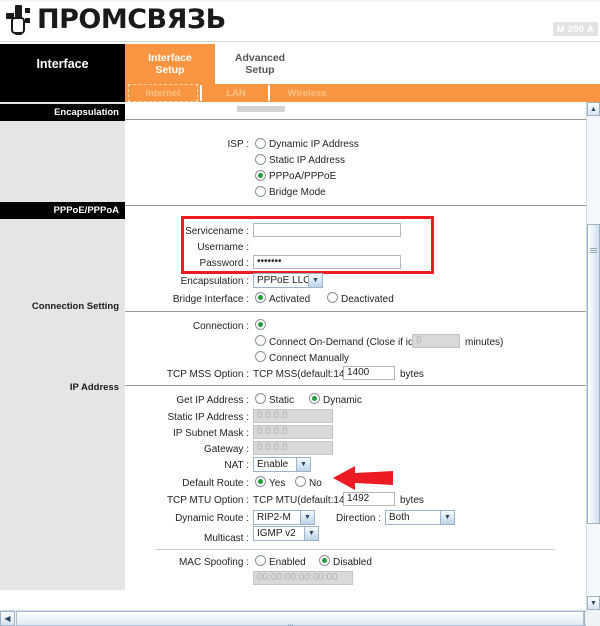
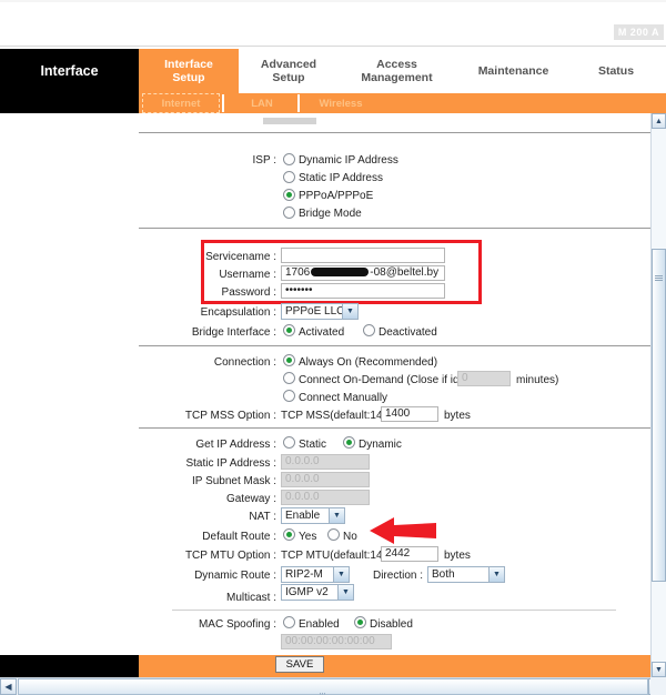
- ПРОМСВЯЗЬ
  M 200 A
  Interface
  Interface
  Setup
  Advanced
  Setup
+ Access
+ Management
+ Maintenance
+ Status
  Internet
  LAN
  Wireless
- Encapsulation
- PPPoE/PPPoA
- Connection Setting
- IP Address
  ISP :
  Dynamic IP Address
  Static IP Address
  PPPoA/PPPoE
  Bridge Mode
  Servicename :
  Username :
+ 1706 -08@beltel.by
  Password :
  •••••••
  Encapsulation :
  PPPoE LLC
  Bridge Interface :
  Activated
  Deactivated
  Connection :
+ Always On (Recommended)
  Connect On-Demand (Close if id
  0
  minutes)
  Connect Manually
  TCP MSS Option :
  TCP MSS(default:14
  1400
  bytes
  Get IP Address :
  Static
  Dynamic
  Static IP Address :
  0.0.0.0
  IP Subnet Mask :
  0.0.0.0
  Gateway :
  0.0.0.0
  NAT :
  Enable
  Default Route :
  Yes
  No
  TCP MTU Option :
  TCP MTU(default:14
- 1492
+ 2442
  bytes
  Dynamic Route :
  RIP2-M
  Direction :
  Both
  Multicast :
  IGMP v2
  MAC Spoofing :
  Enabled
  Disabled
  00:00:00:00:00:00
+ SAVE
  ◀
